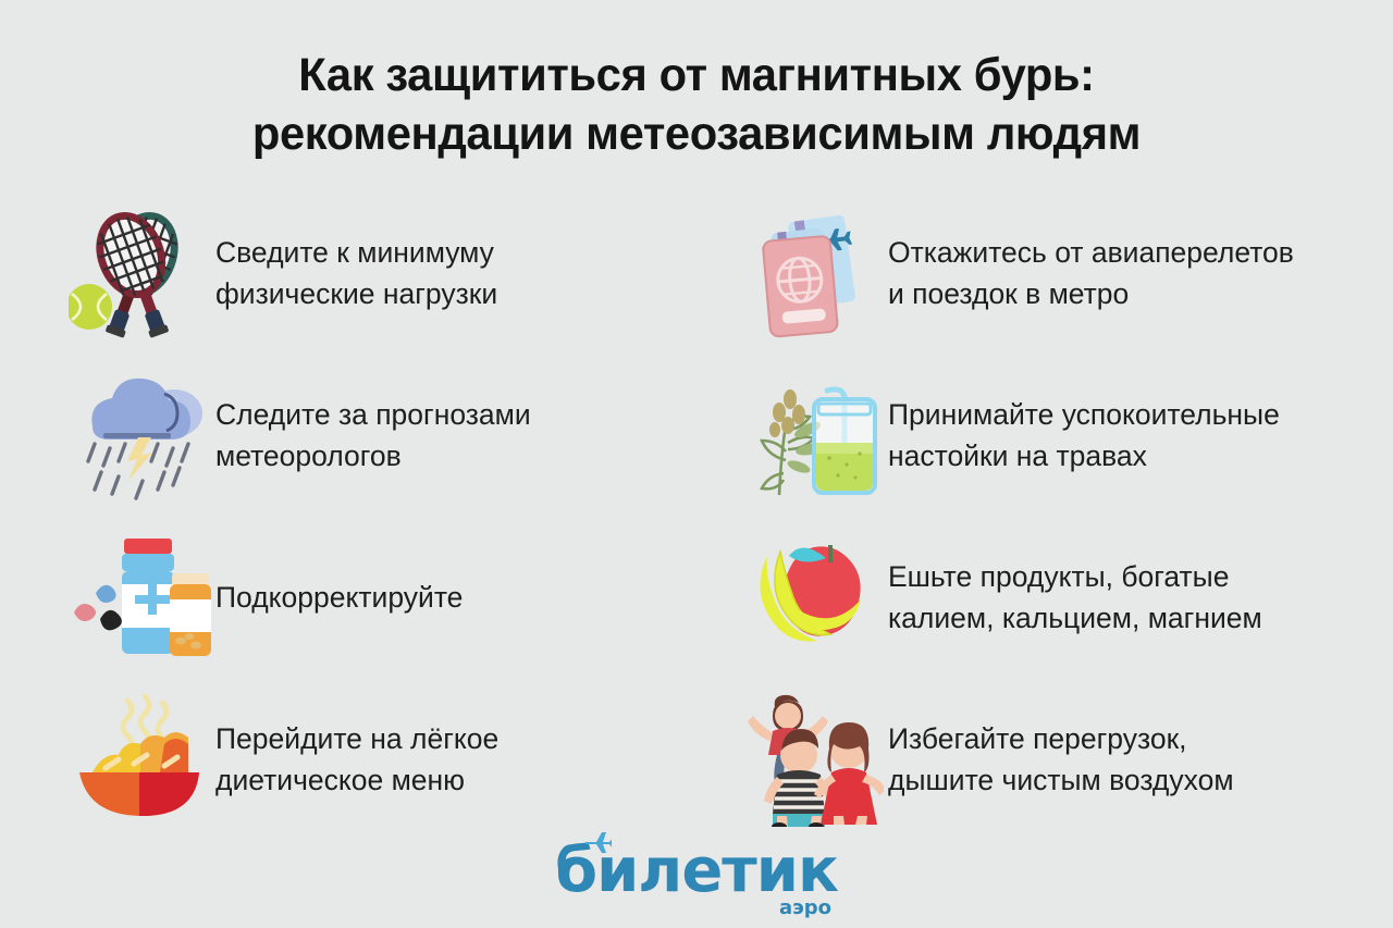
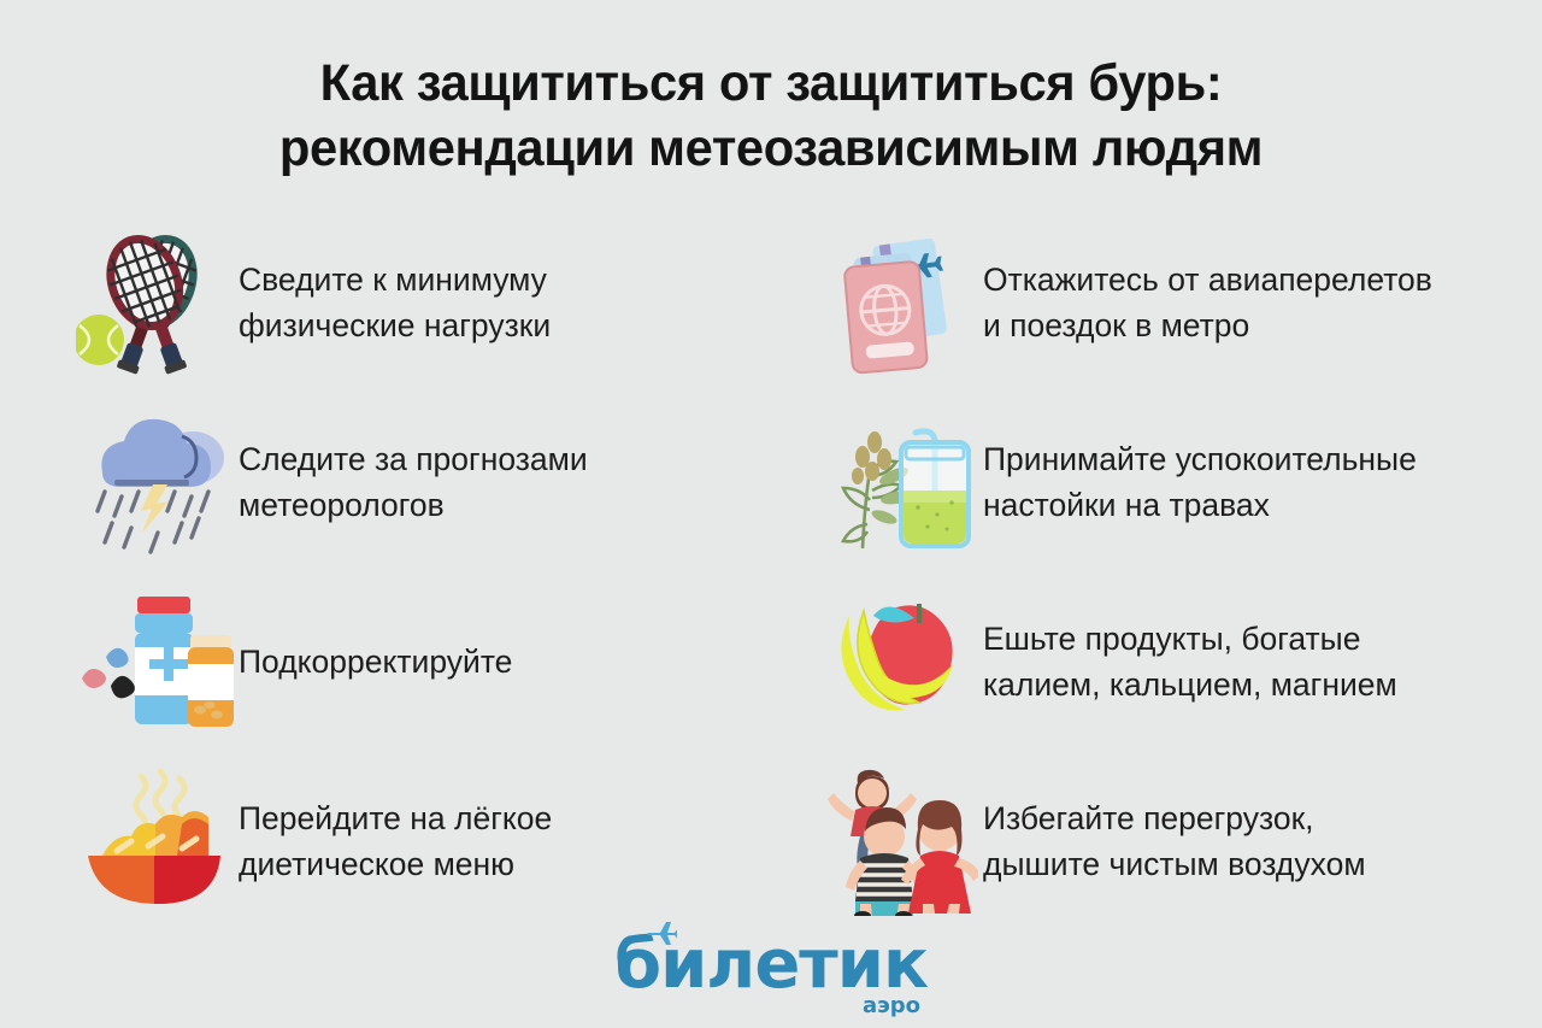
- Как защититься от магнитных бурь:
+ Как защититься от защититься бурь:
  рекомендации метеозависимым людям
  Сведите к минимуму
  физические нагрузки
  Откажитесь от авиаперелетов
  и поездок в метро
  Следите за прогнозами
  метеорологов
  Принимайте успокоительные
  настойки на травах
  Подкорректируйте
  Ешьте продукты, богатые
  калием, кальцием, магнием
  Перейдите на лёгкое
  диетическое меню
  Избегайте перегрузок,
  дышите чистым воздухом
  билетик
  аэро
